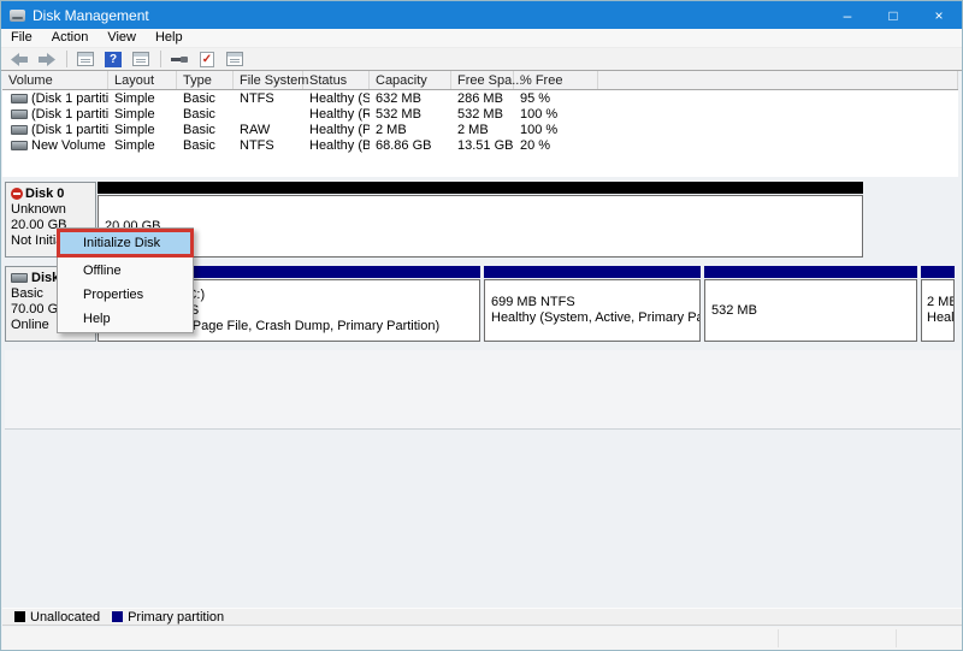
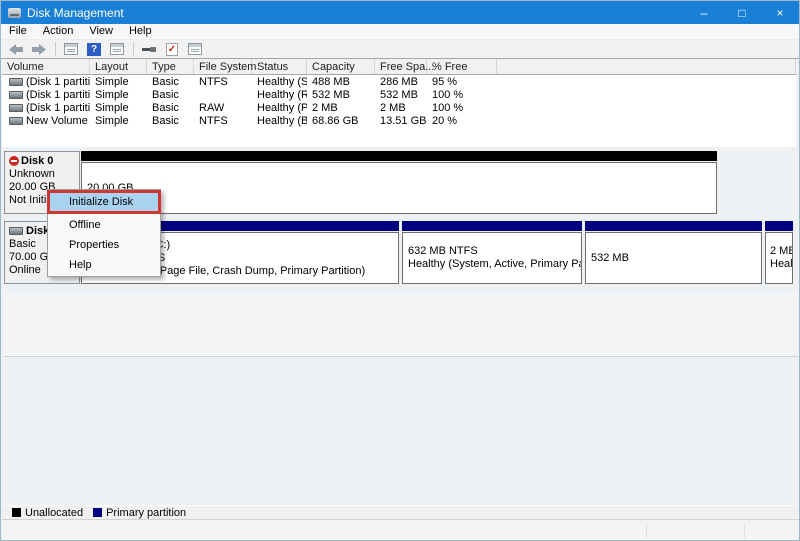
  Disk Management
  –
  □
  ×
  File
  Action
  View
  Help
  ?
  ✓
  Volume
  Layout
  Type
  File System
  Status
  Capacity
  Free Spa.
  % Free
  (Disk 1 partiti
  Simple
  Basic
  NTFS
  Healthy (S
- 632 MB
+ 488 MB
  286 MB
  95 %
  (Disk 1 partiti
  Simple
  Basic
  Healthy (R
  532 MB
  532 MB
  100 %
  (Disk 1 partiti
  Simple
  Basic
  RAW
  Healthy (P
  2 MB
  2 MB
  100 %
  Simple
  Basic
  NTFS
  Healthy (B
  68.86 GB
  13.51 GB
  20 %
  Disk 0
  Unknown
  20.00 GB
  20.00 GB
  Basic
  70.00 G
  Online
  Page File, Crash Dump, Primary Partition)
- 699 MB NTFS
+ 632 MB NTFS
  Healthy (System, Active, Primary P
  532 MB
  Initialize Disk
  Offline
  Properties
  Help
  Unallocated
  Primary partition
